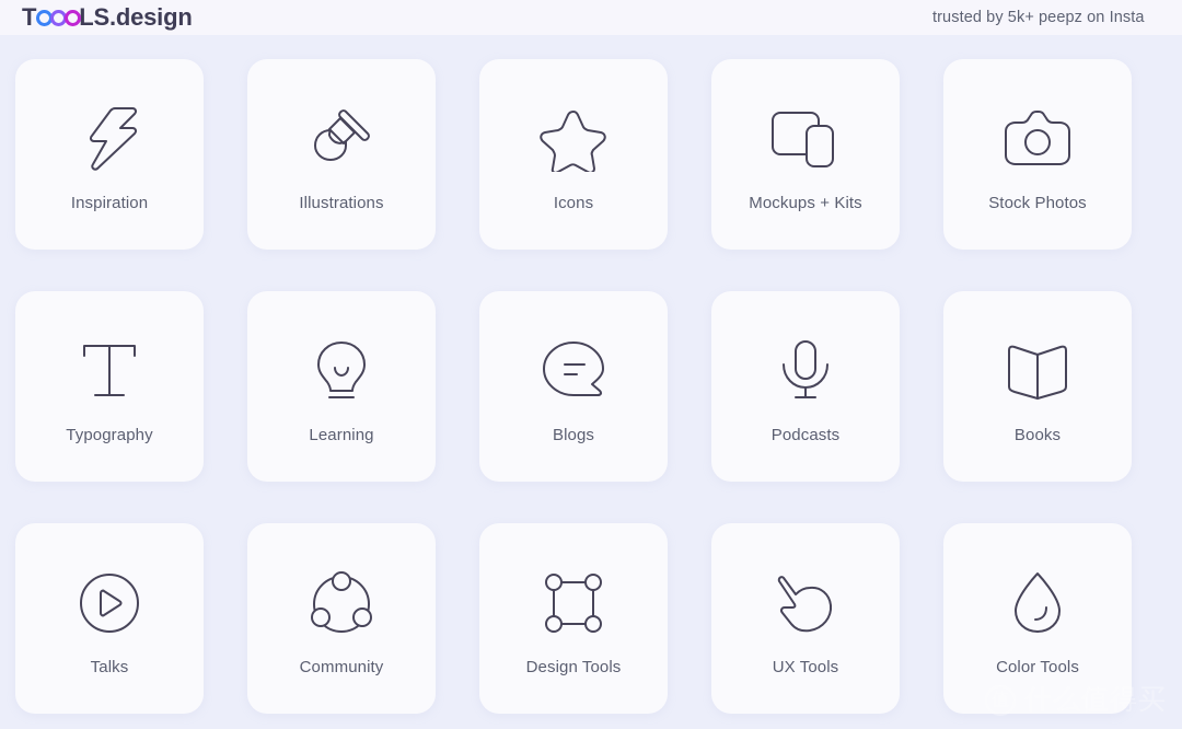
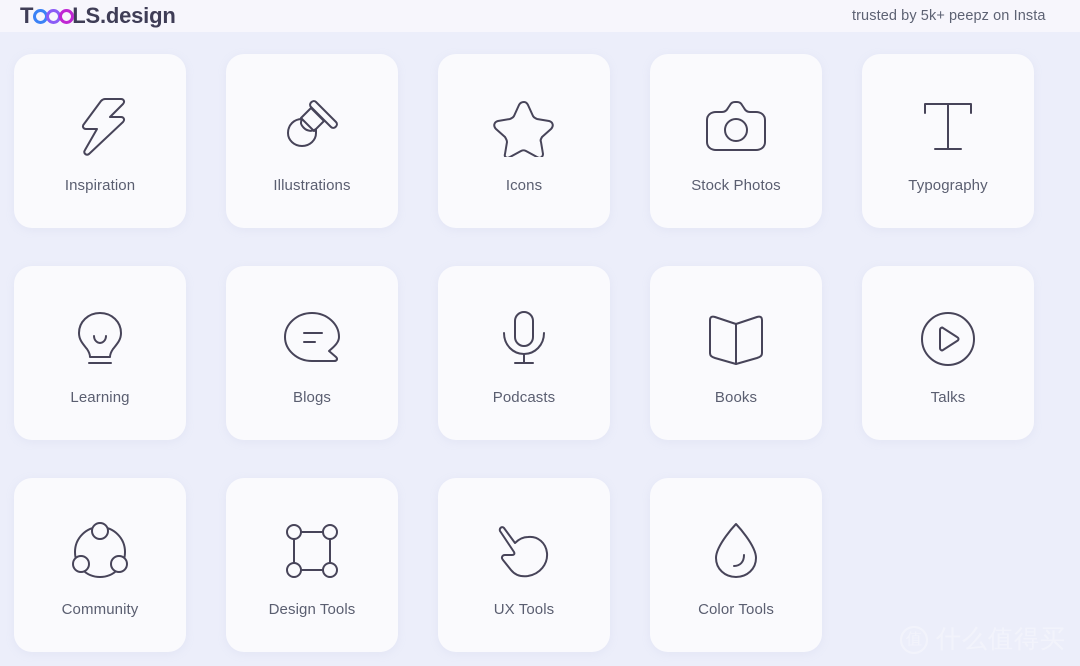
  T
  LS.design
  trusted by 5k+ peepz on Insta
  Inspiration
  Illustrations
  Icons
- Mockups + Kits
  Stock Photos
  Typography
  Learning
  Blogs
  Podcasts
  Books
  Talks
  Community
  Design Tools
  UX Tools
  Color Tools
